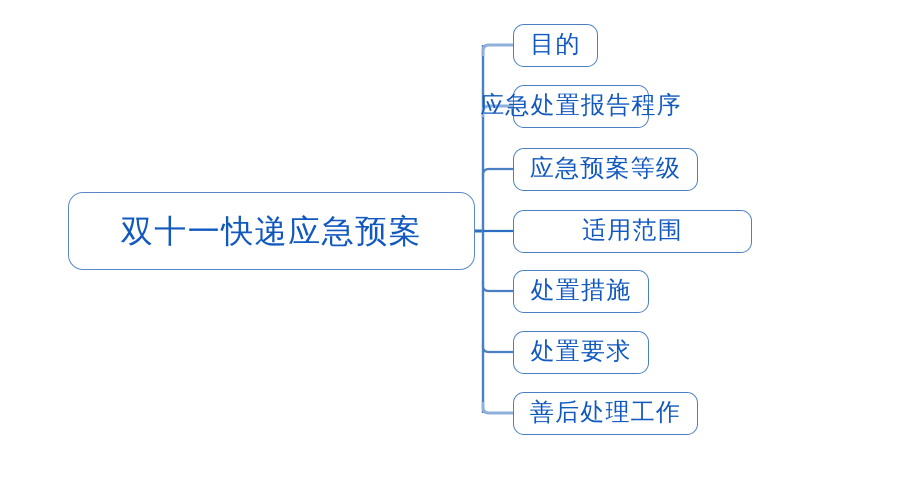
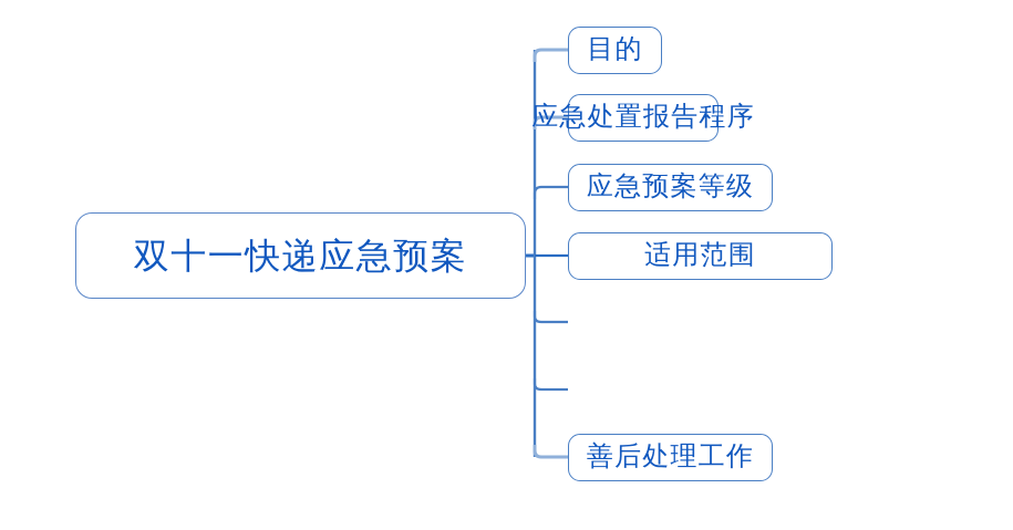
  双十一快递应急预案
  目的
  应急处置报告程序
  应急预案等级
  适用范围
- 处置措施
- 处置要求
  善后处理工作
